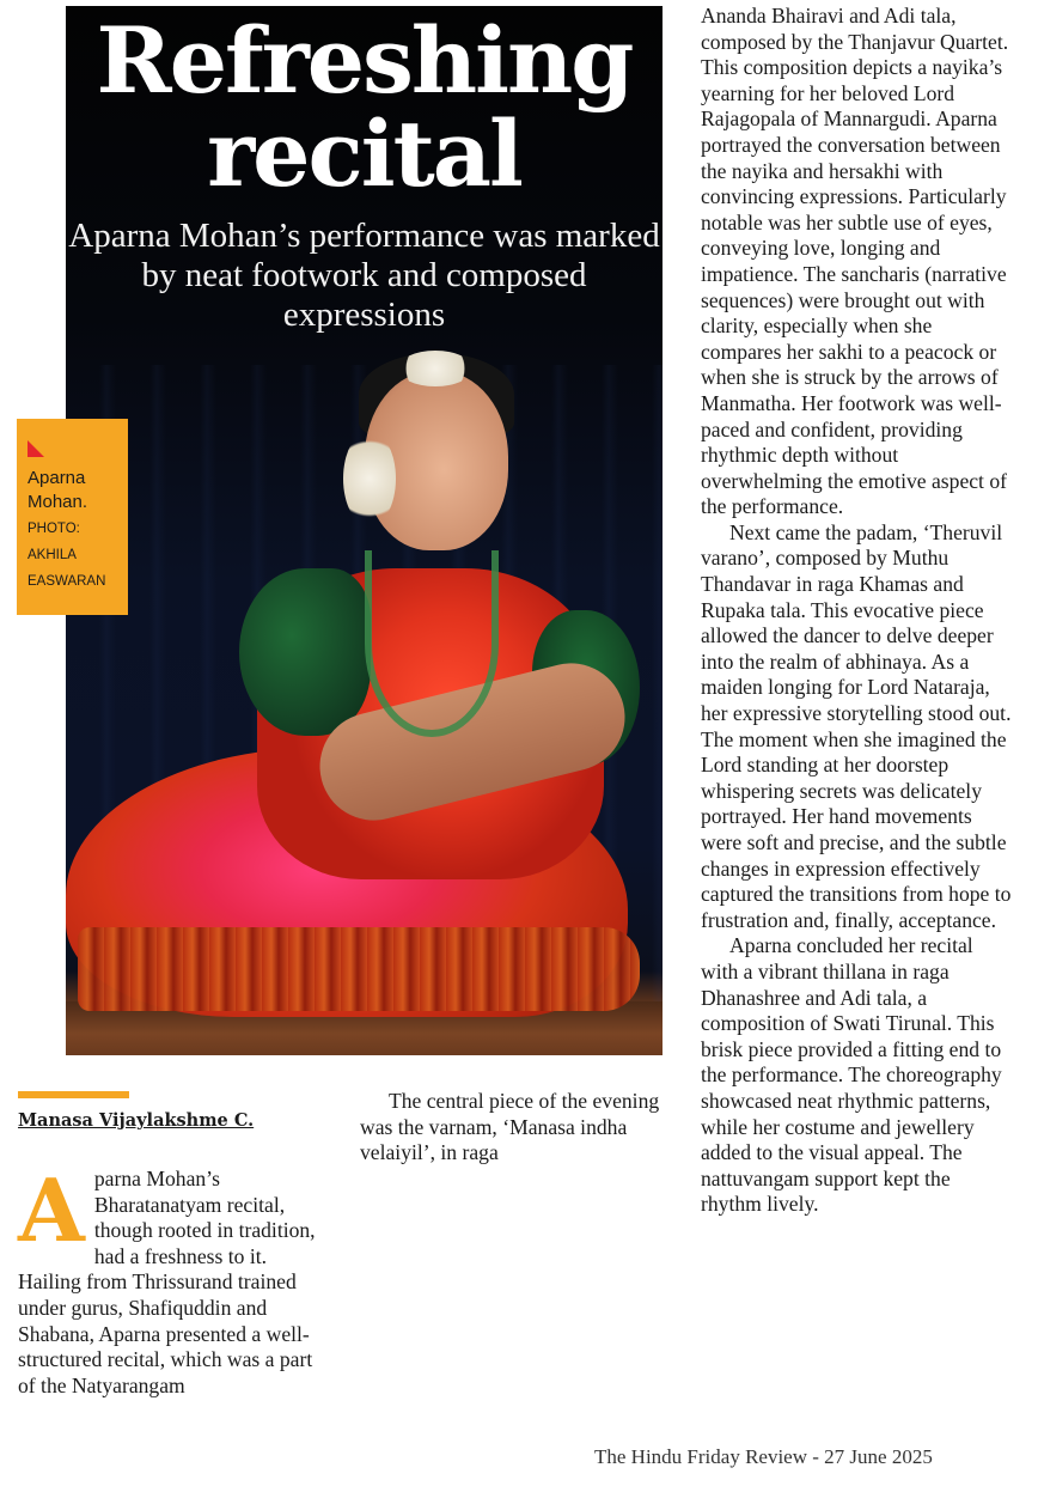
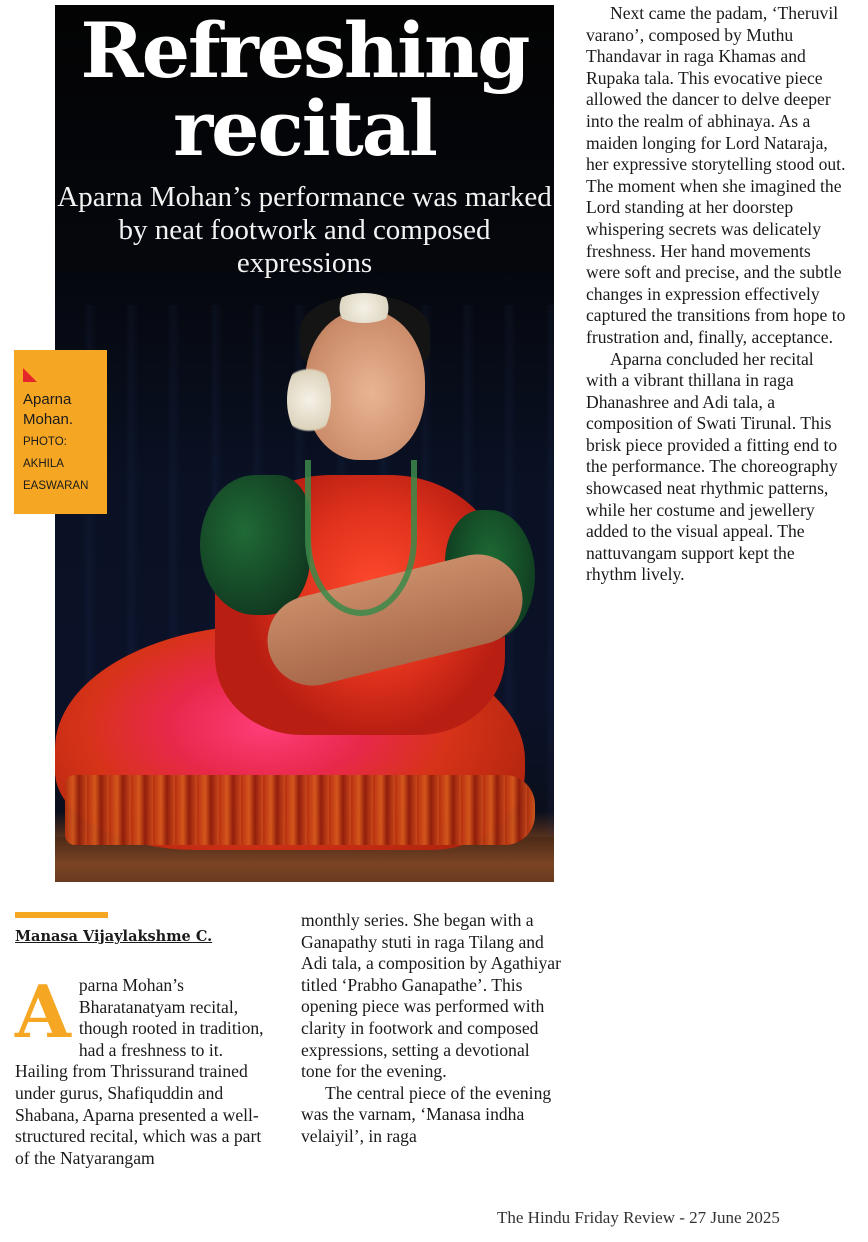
  Refreshing
  recital
  Aparna Mohan’s performance was marked by neat footwork and composed expressions
  Aparna Mohan.
  PHOTO:
  AKHILA
  EASWARAN
  Manasa Vijaylakshme C.
  A
  parna Mohan’s Bharatanatyam recital, though rooted in tradition, had a freshness to it. Hailing from Thrissurand trained under gurus, Shafiquddin and Shabana, Aparna presented a well-structured recital, which was a part of the Natyarangam
+ monthly series. She began with a Ganapathy stuti in raga Tilang and Adi tala, a composition by Agathiyar titled ‘Prabho Ganapathe’. This opening piece was performed with clarity in footwork and composed expressions, setting a devotional tone for the evening.
  The central piece of the evening was the varnam, ‘Manasa indha velaiyil’, in raga
- Ananda Bhairavi and Adi tala, composed by the Thanjavur Quartet. This composition depicts a nayika’s yearning for her beloved Lord Rajagopala of Mannargudi. Aparna portrayed the conversation between the nayika and hersakhi with convincing expressions. Particularly notable was her subtle use of eyes, conveying love, longing and impatience. The sancharis (narrative sequences) were brought out with clarity, especially when she compares her sakhi to a peacock or when she is struck by the arrows of Manmatha. Her footwork was well-paced and confident, providing rhythmic depth without overwhelming the emotive aspect of the performance.
- Next came the padam, ‘Theruvil varano’, composed by Muthu Thandavar in raga Khamas and Rupaka tala. This evocative piece allowed the dancer to delve deeper into the realm of abhinaya. As a maiden longing for Lord Nataraja, her expressive storytelling stood out. The moment when she imagined the Lord standing at her doorstep whispering secrets was delicately portrayed. Her hand movements were soft and precise, and the subtle changes in expression effectively captured the transitions from hope to frustration and, finally, acceptance.
+ Next came the padam, ‘Theruvil varano’, composed by Muthu Thandavar in raga Khamas and Rupaka tala. This evocative piece allowed the dancer to delve deeper into the realm of abhinaya. As a maiden longing for Lord Nataraja, her expressive storytelling stood out. The moment when she imagined the Lord standing at her doorstep whispering secrets was delicately freshness. Her hand movements were soft and precise, and the subtle changes in expression effectively captured the transitions from hope to frustration and, finally, acceptance.
  Aparna concluded her recital with a vibrant thillana in raga Dhanashree and Adi tala, a composition of Swati Tirunal. This brisk piece provided a fitting end to the performance. The choreography showcased neat rhythmic patterns, while her costume and jewellery added to the visual appeal. The nattuvangam support kept the rhythm lively.
  The Hindu Friday Review - 27 June 2025
